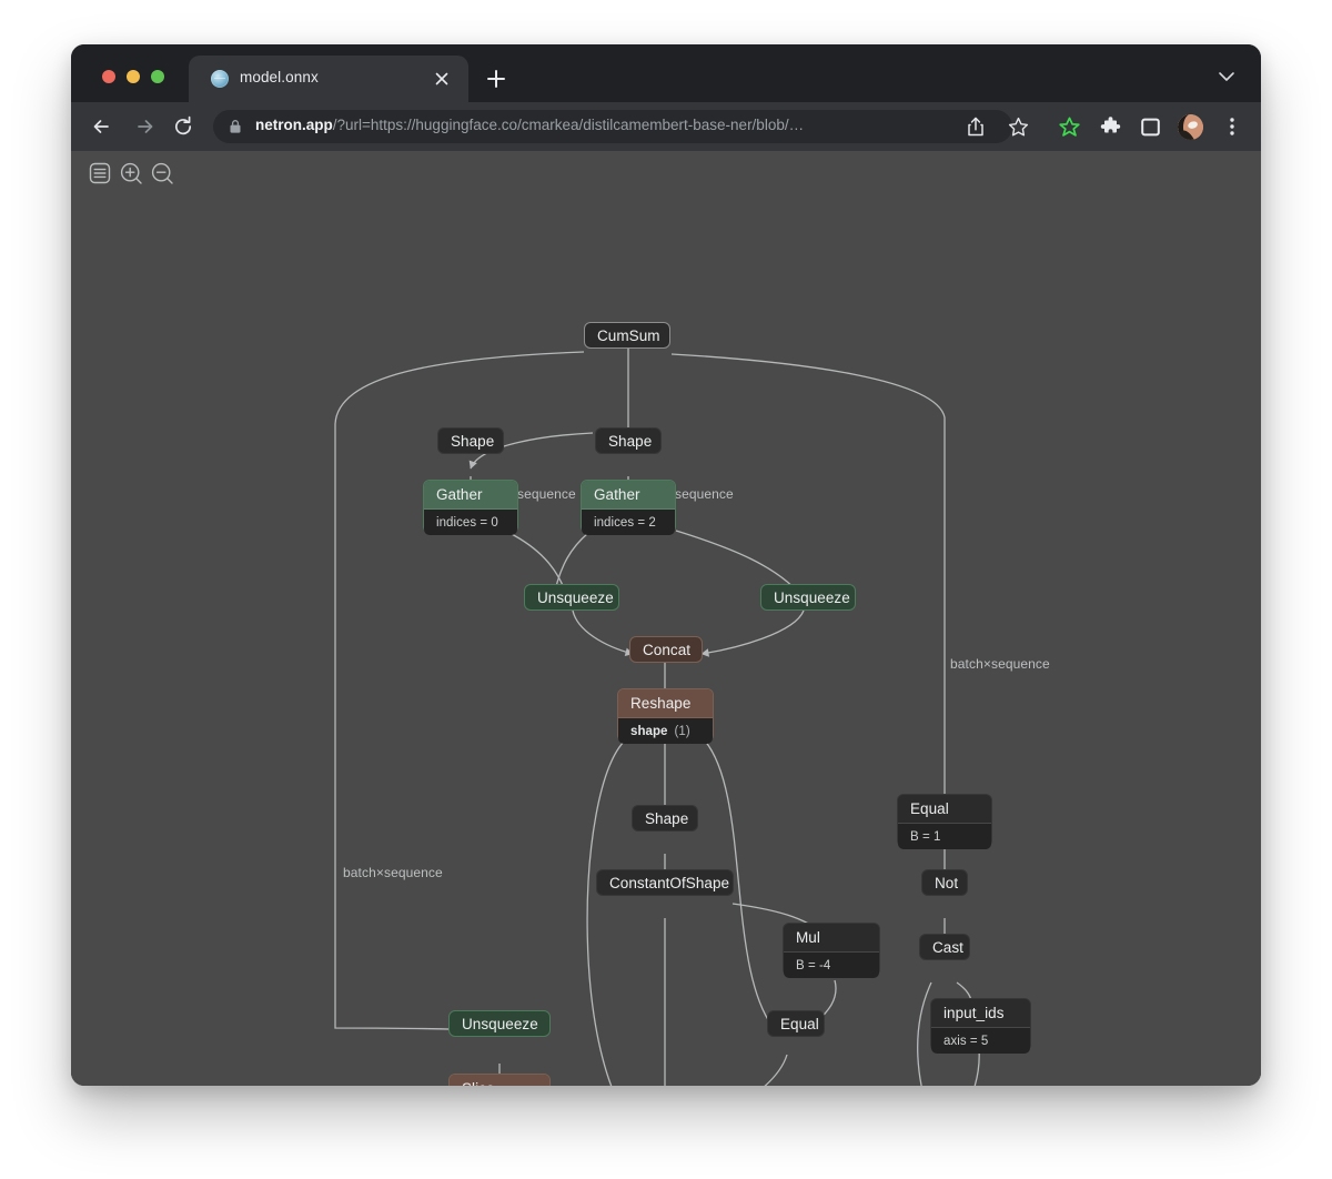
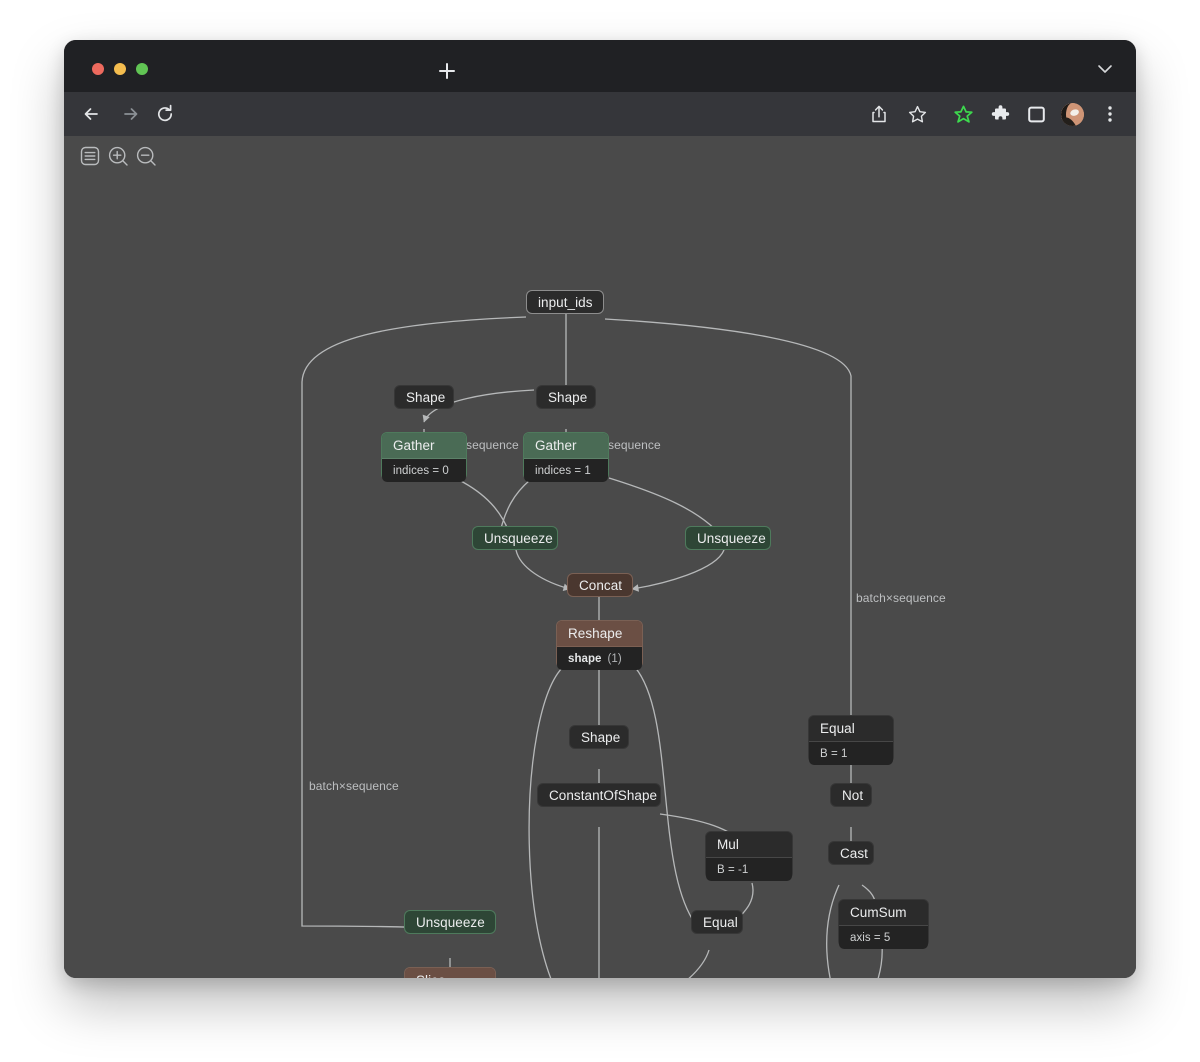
- model.onnx
- netron.app/?url=https://huggingface.co/cmarkea/distilcamembert-base-ner/blob/…
  batch×sequence
  batch×sequence
- CumSum
+ input_ids
  Shape
  Shape
  Gather
  indices = 0
  Gather
- indices = 2
+ indices = 1
  Unsqueeze
  Unsqueeze
  Concat
  Reshape
  shape
  (1)
  Shape
  ConstantOfShape
  Mul
- B = -4
+ B = -1
  Equal
  Equal
  B = 1
  Not
  Cast
- input_ids
+ CumSum
  axis = 5
  Unsqueeze
